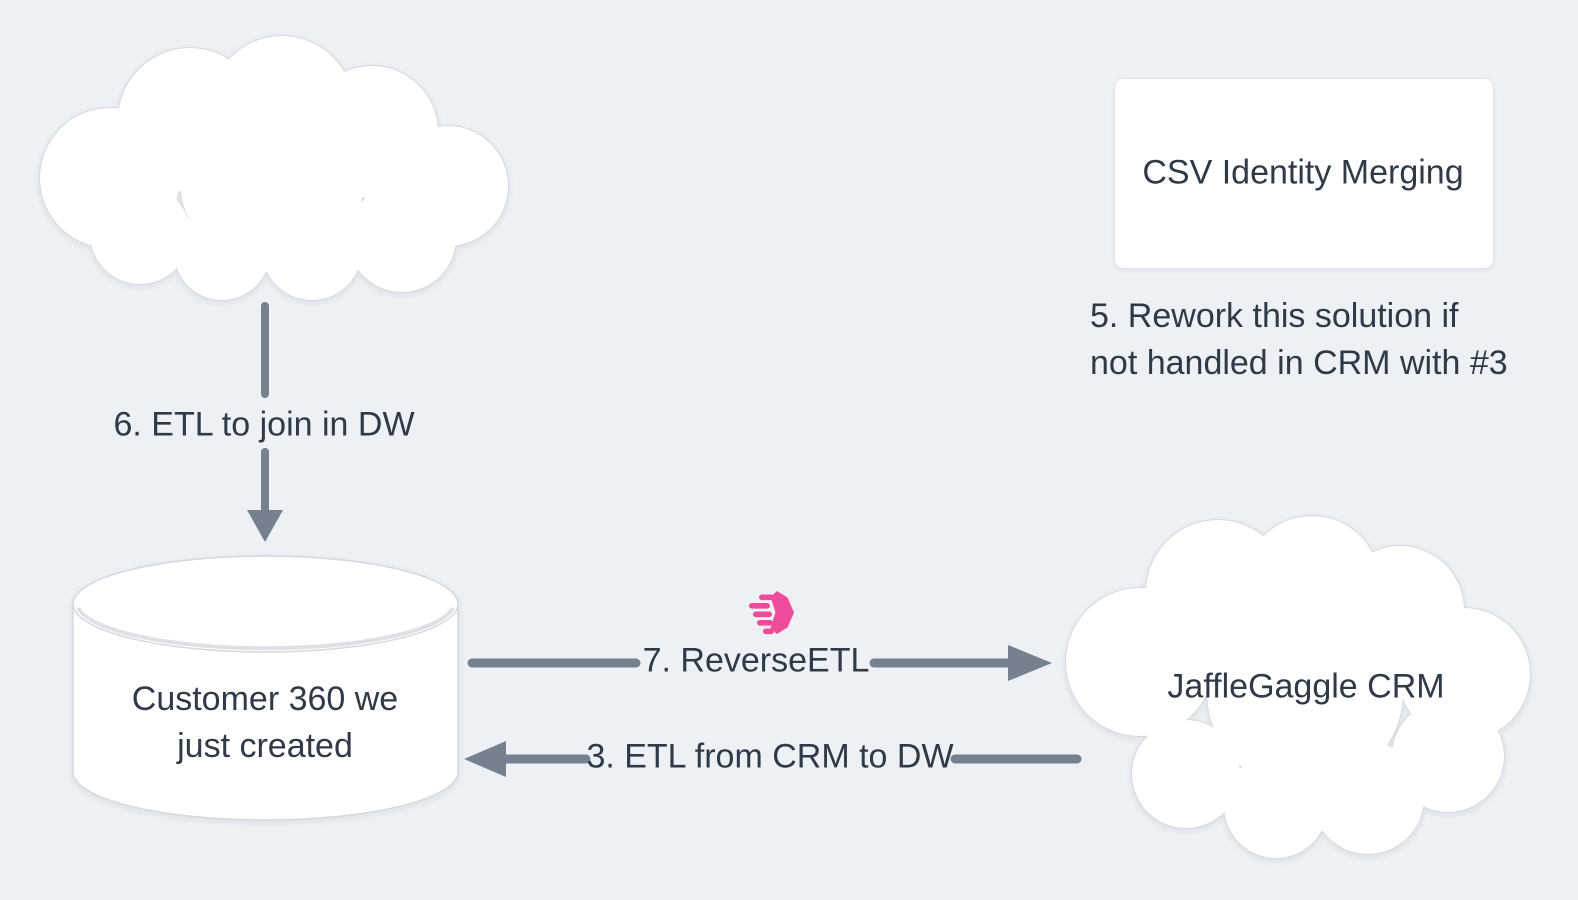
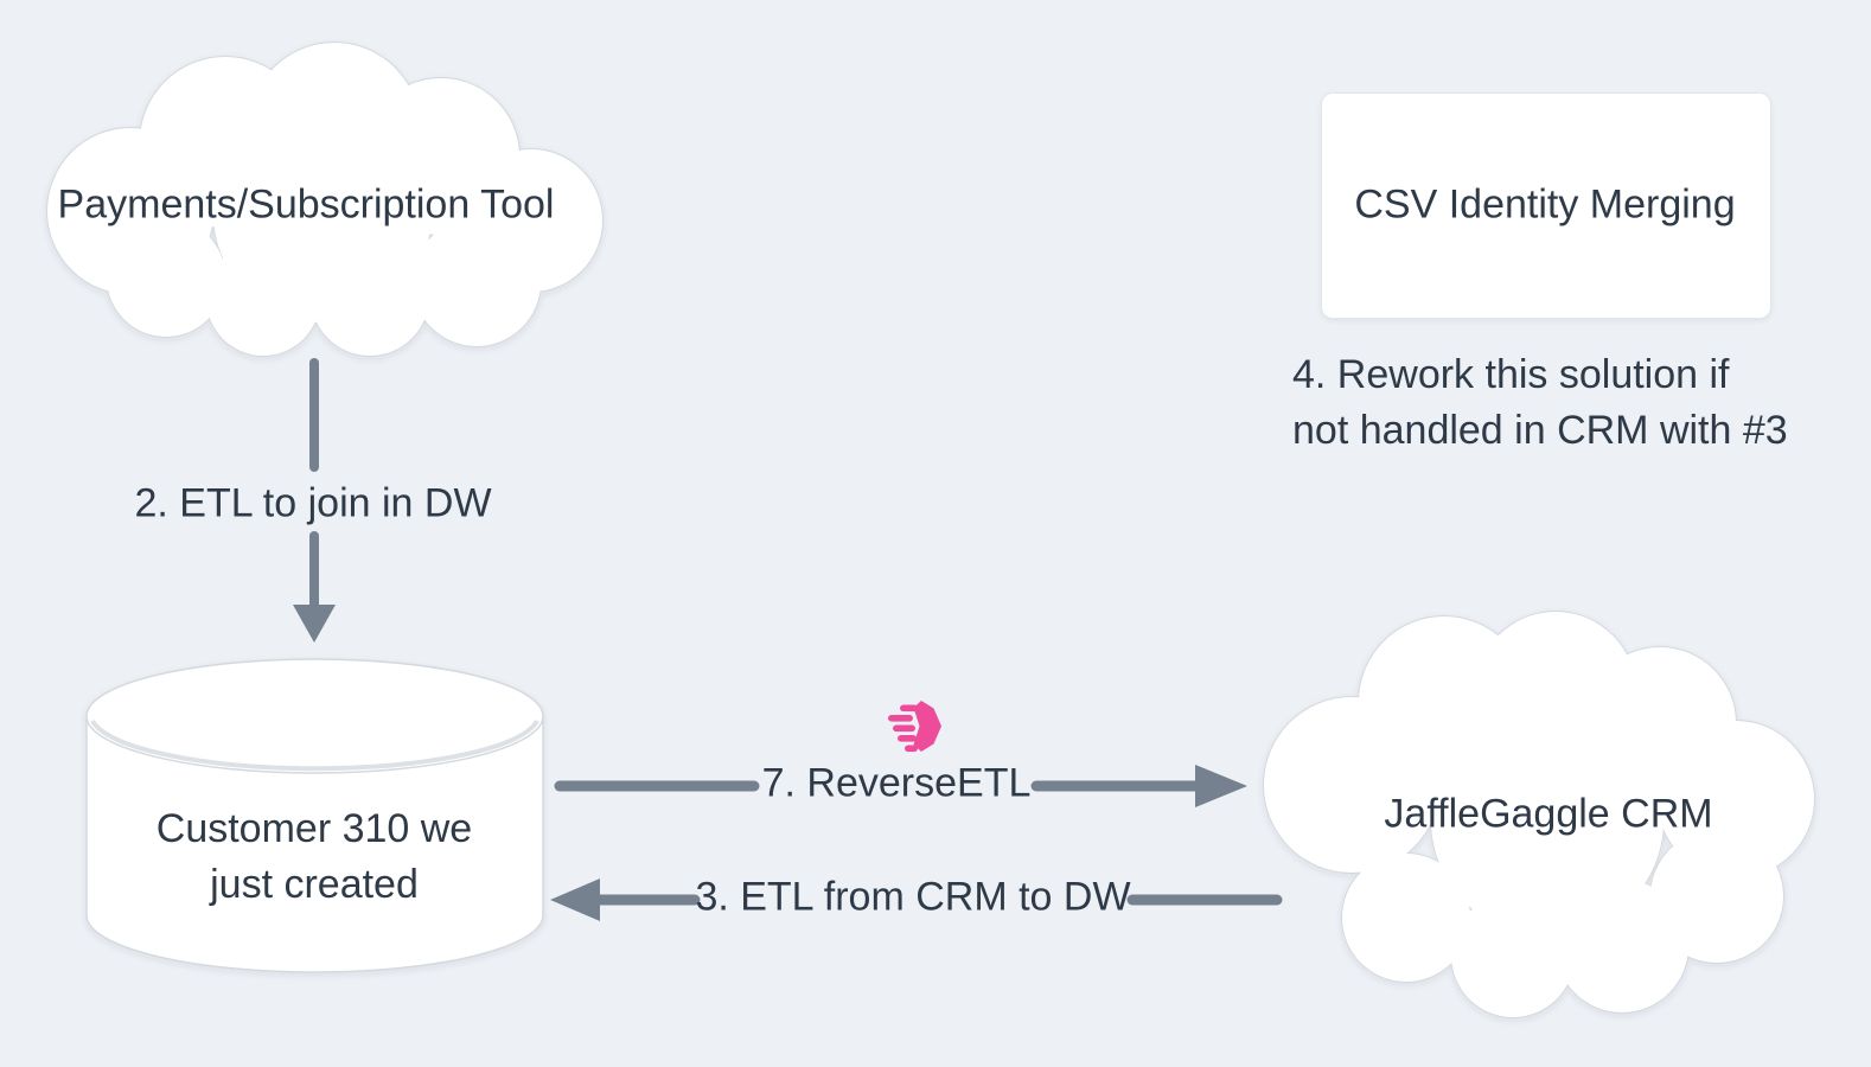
+ Payments/Subscription Tool
  CSV Identity Merging
- 6. ETL to join in DW
+ 2. ETL to join in DW
- Customer 360 we
+ Customer 310 we
  just created
  7. ReverseETL
  3. ETL from CRM to DW
  JaffleGaggle CRM
- 5. Rework this solution if
+ 4. Rework this solution if
  not handled in CRM with #3
